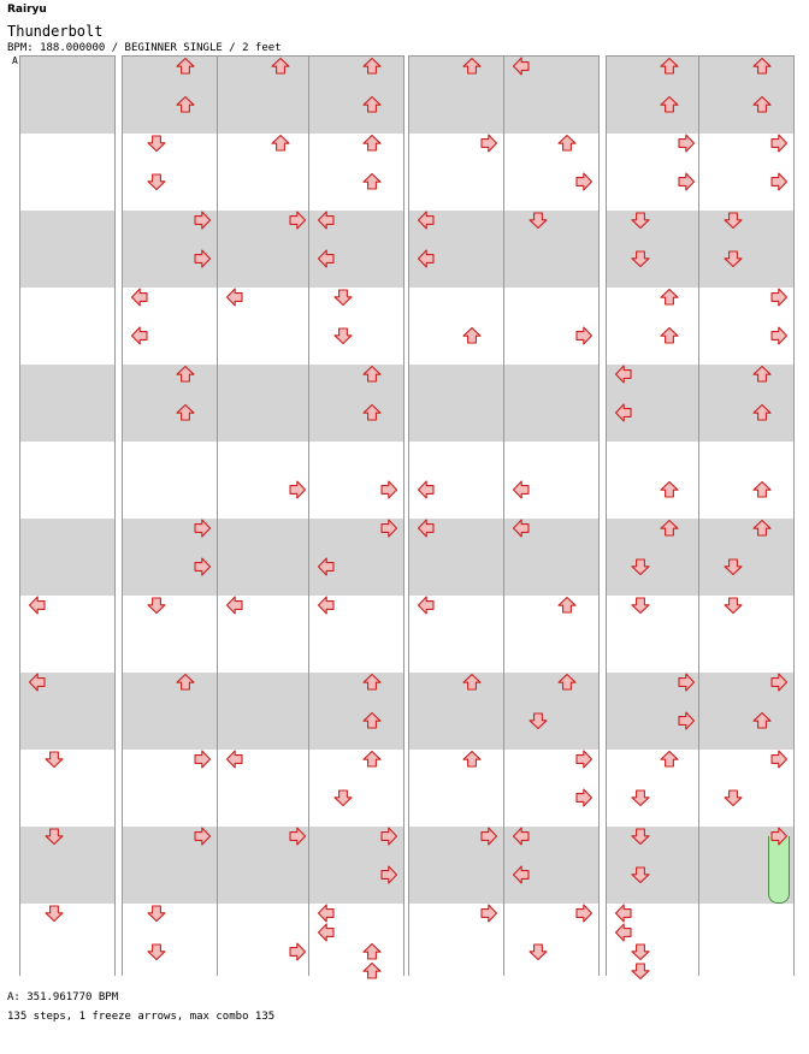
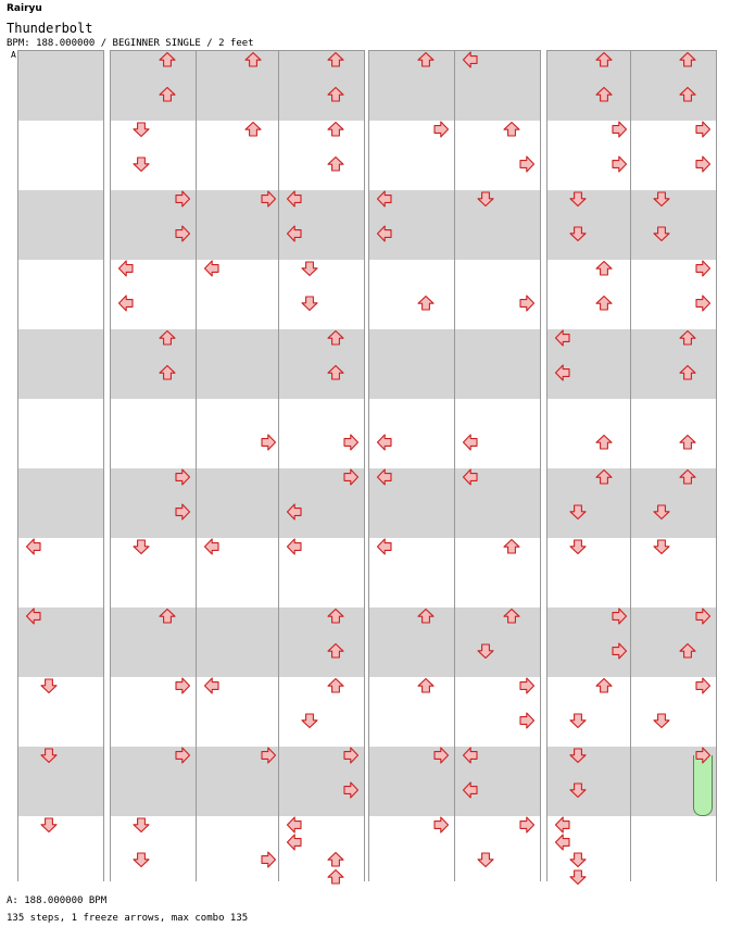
  Rairyu
  Thunderbolt
  BPM: 188.000000 / BEGINNER SINGLE / 2 feet
  A
- A: 351.961770 BPM
+ A: 188.000000 BPM
  135 steps, 1 freeze arrows, max combo 135
